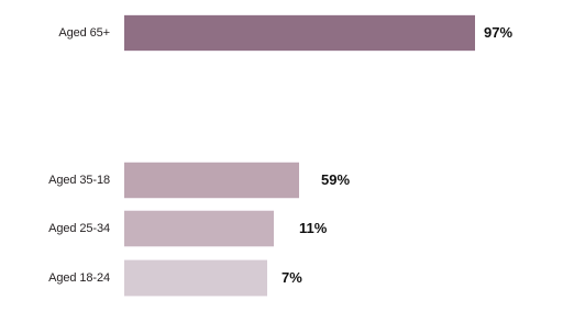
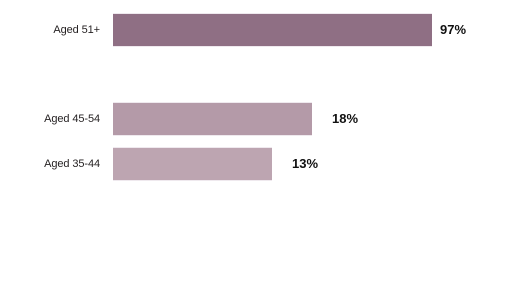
- Aged 65+
+ Aged 51+
  97%
+ Aged 45-54
+ 18%
- Aged 35-18
+ Aged 35-44
- 59%
+ 13%
- Aged 25-34
- 11%
- Aged 18-24
- 7%
